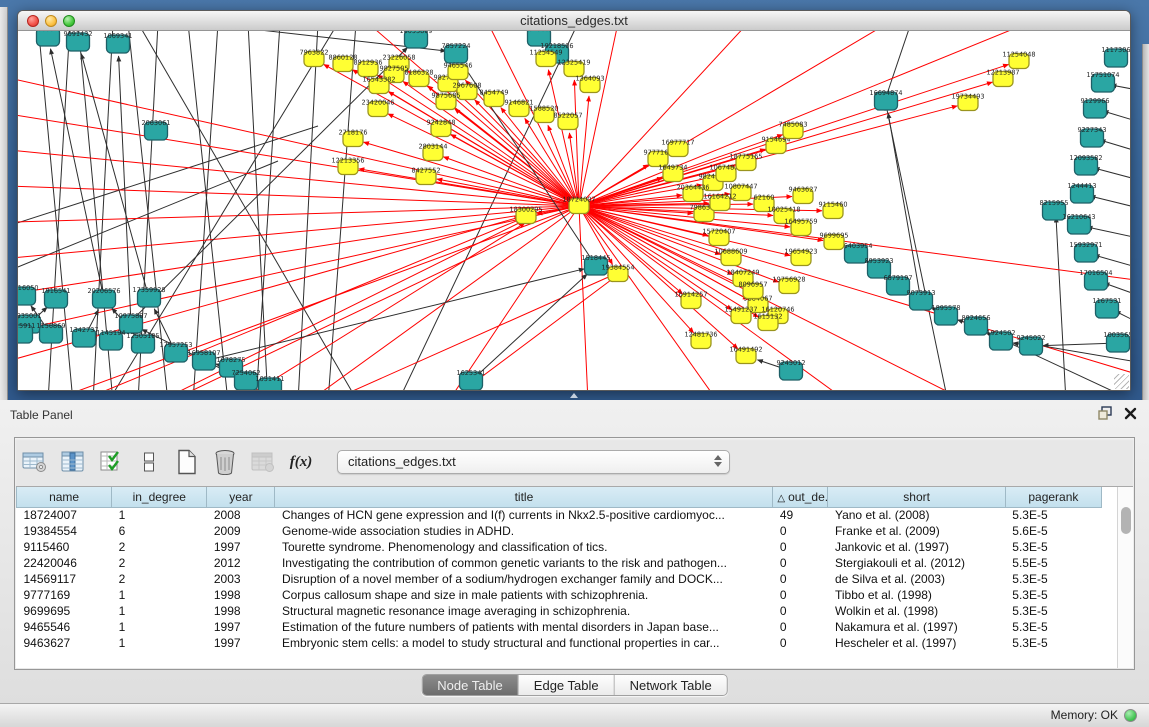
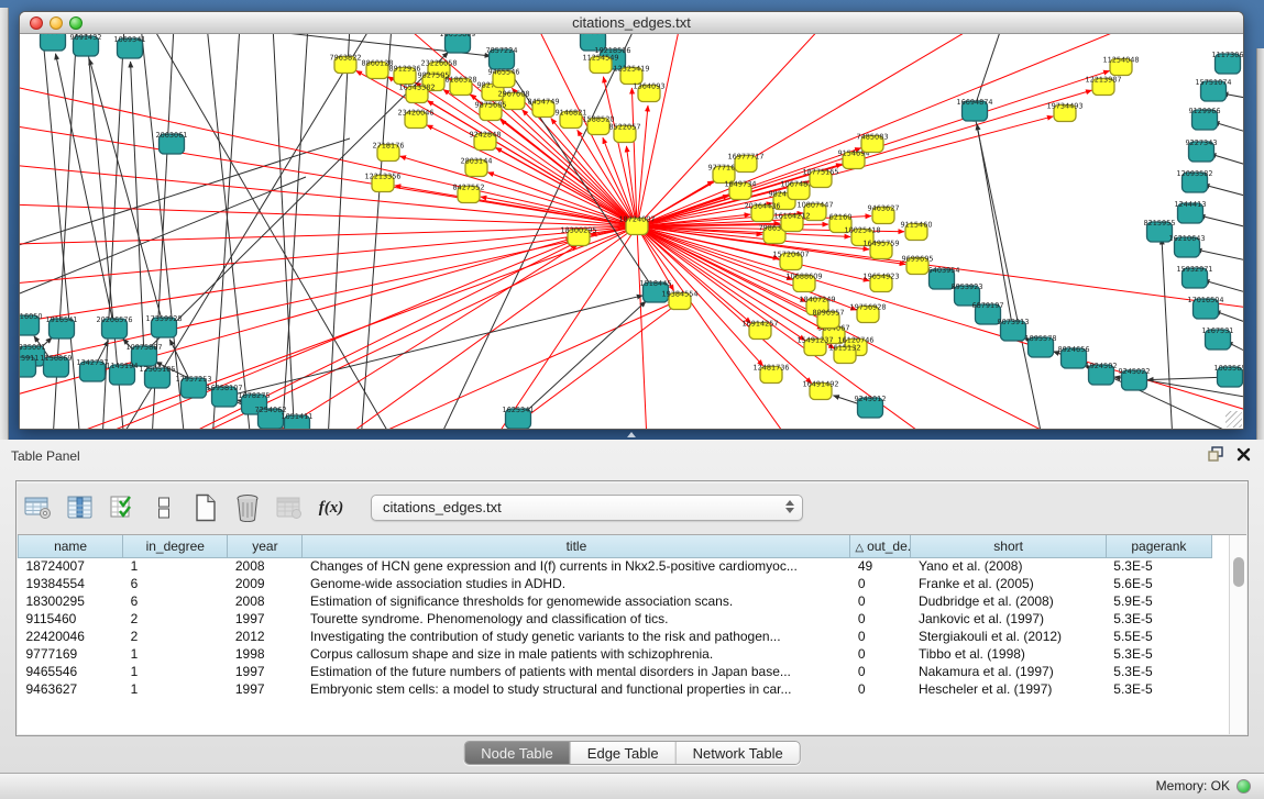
  citations_edges.txt
  9091432
  1069341
  16053809
  7857224
  19218506
  16694874
  2063061
  16050
  1916541
  20206576
  17359928
  835001
  10975887
  1156869
  1342737
  1145194
  12505185
  17957253
  16958107
  1678275
  7254062
  1051411
  1625341
  1518445
  1117306
  15751074
  9129966
  9227343
  12093582
  1244413
  8215955
  16210643
  15932971
  17016504
  1167531
  6403954
  8953923
  6879197
  9073913
  1895578
  8924656
  1924502
  9245022
  9245012
  100356
  7963822
  8860128
  8912936
  23226058
  9827505
  16543382
  8186328
  9465546
  2967608
  9875685
  8454749
  23420046
  2718176
  9242848
  2803144
  12213356
  8427552
  9146821
  1588520
  8522057
  12325419
  1364093
  11254549
  977716
  1649734
  18300295
  19384554
  20364436
  10807447
  9463627
  62160
  79863
  10025418
  16495759
  9115460
  15720407
  9699695
  10688609
  19654923
  18407249
  19756928
  16120746
  1615132
  8096957
  16914257
  15491237
  12481736
  16491492
  9154694
  106748
  16164212
  7485083
  18775165
  16977717
  11254048
  12213987
  19734493
  18724007
  Table Panel
  f(x)
  citations_edges.txt
  name	in_degree	year	title	△ out_de.	short	pagerank
  18724007	1	2008	Changes of HCN gene expression and I(f) currents in Nkx2.5-positive cardiomyoc...	49	Yano et al. (2008)	5.3E-5
- 19384554	6	2009	Genome-wide association studies in ADHD.	0	Franke et al. (2009)	5.6E-5
+ 19384554	6	2009	Genome-wide association studies in ADHD.	0	Franke et al. (2005)	5.6E-5
+ 18300295	6	2008	Estimation of significance thresholds for genomewide association scans.	0	Dudbridge et al. (2008)	5.9E-5
  9115460	2	1997	Tourette syndrome. Phenomenology and classification of tics.	0	Jankovic et al. (1997)	5.3E-5
- 22420046	2	2012	Investigating the contribution of common genetic variants to the risk and pathogen...	0	Stergiakouli et al. (2012)	5.5E-5
+ 22420046	2	2012	Investigating the contribution of study genetic variants to the risk and pathogen...	0	Stergiakouli et al. (2012)	5.5E-5
- 14569117	2	2003	Disruption of a novel member of a sodium/hydrogen exchanger family and DOCK...	0	de Silva et al. (2003)	5.3E-5
  9777169	1	1998	Corpus callosum shape and size in male patients with schizophrenia.	0	Tibbo et al. (1998)	5.3E-5
- 9699695	1	1998	Structural magnetic resonance image averaging in schizophrenia.	0	Wolkin et al. (1998)	5.3E-5
  9465546	1	1997	Estimation of the future numbers of patients with mental disorders in Japan base...	0	Nakamura et al. (1997)	5.3E-5
  9463627	1	1997	Embryonic stem cells: a model to study structural and functional properties in car...	0	Hescheler et al. (1997)	5.3E-5
  Node Table
  Edge Table
  Network Table
  Memory: OK
